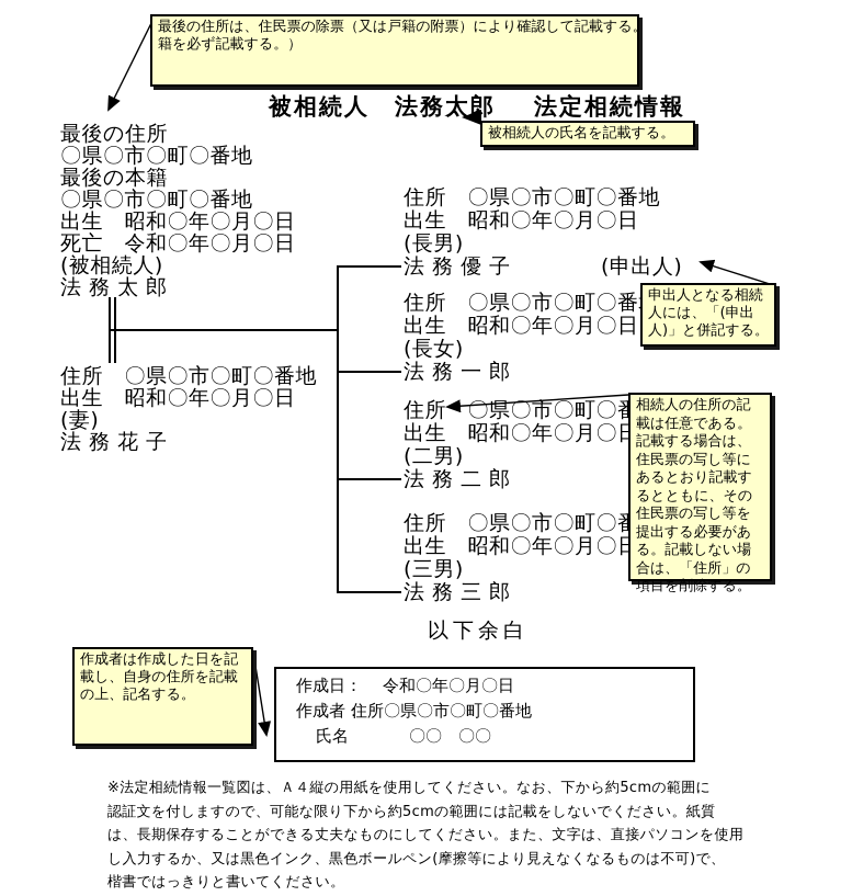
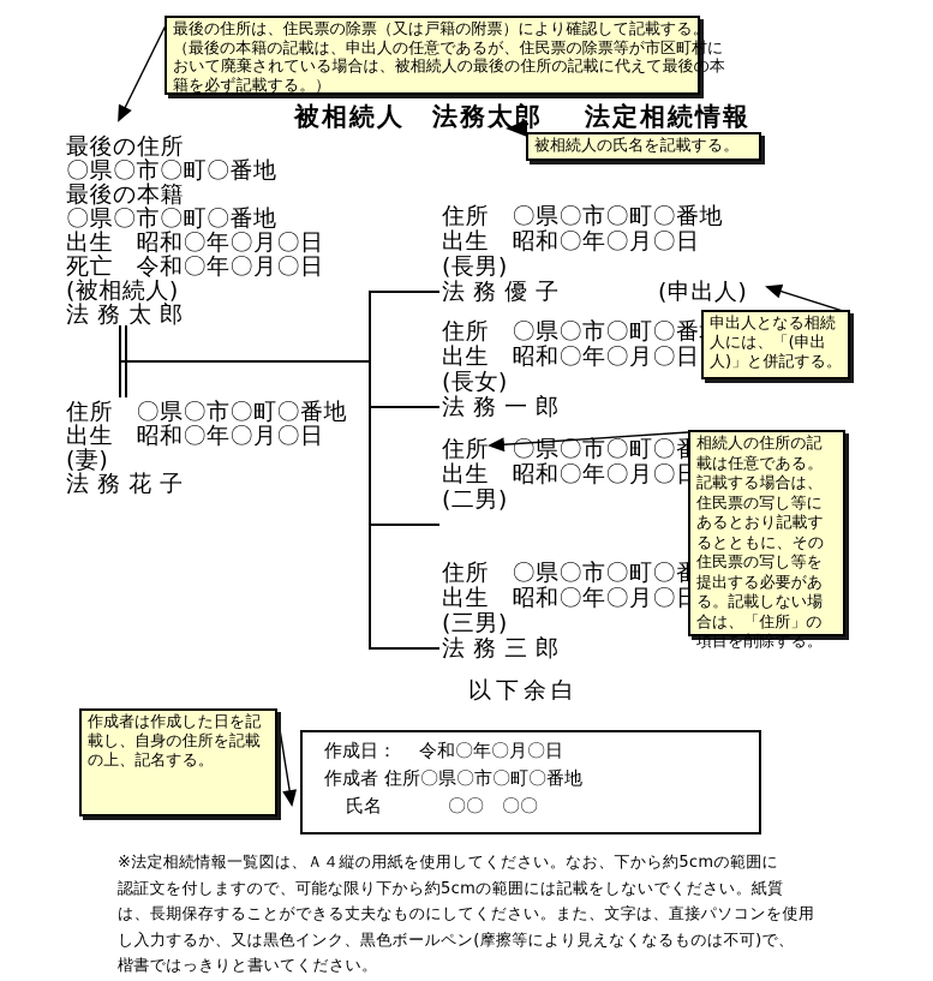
  最後の住所は、住民票の除票（又は戸籍の附票）により確認して記載する。
+ （最後の本籍の記載は、申出人の任意であるが、住民票の除票等が市区町村に
+ おいて廃棄されている場合は、被相続人の最後の住所の記載に代えて最後の本
  籍を必ず記載する。）
  被相続人
  法務太郎
  法定相続情報
  被相続人の氏名を記載する。
  最後の住所
  〇県〇市〇町〇番地
  最後の本籍
  〇県〇市〇町〇番地
  出生 昭和〇年〇月〇日
  死亡 令和〇年〇月〇日
  (被相続人)
  法 務 太 郎
  住所 〇県〇市〇町〇番地
  出生 昭和〇年〇月〇日
  (妻)
  法 務 花 子
  住所 〇県〇市〇町〇番地
  出生 昭和〇年〇月〇日
  (長男)
  法 務 優 子
  (申出人)
  住所 〇県〇市〇町〇番
  出生 昭和〇年〇月〇日
  (長女)
  法 務 一 郎
  住所 〇県〇市〇町〇
  出生 昭和〇年〇月〇
  (二男)
- 法 務 二 郎
  住所 〇県〇市〇町〇
  出生 昭和〇年〇月〇
  (三男)
  法 務 三 郎
  申出人となる相続人には、「(申出人)」と併記する。
  相続人の住所の記載は任意である。記載する場合は、住民票の写し等にあるとおり記載するとともに、その住民票の写し等を提出する必要がある。記載しない場合は、「住所」の項目を削除する。
  以下余白
  作成者は作成した日を記載し、自身の住所を記載の上、記名する。
  作成日：
  令和〇年〇月〇日
  作成者：
  住所
  〇県〇市〇町〇番地
  氏名
  〇〇 〇〇
  ※法定相続情報一覧図は、Ａ４縦の用紙を使用してください。なお、下から約5cmの範囲に
  認証文を付しますので、可能な限り下から約5cmの範囲には記載をしないでください。紙質
  は、長期保存することができる丈夫なものにしてください。また、文字は、直接パソコンを使用
  し入力するか、又は黒色インク、黒色ボールペン(摩擦等により見えなくなるものは不可)で、
  楷書ではっきりと書いてください。
